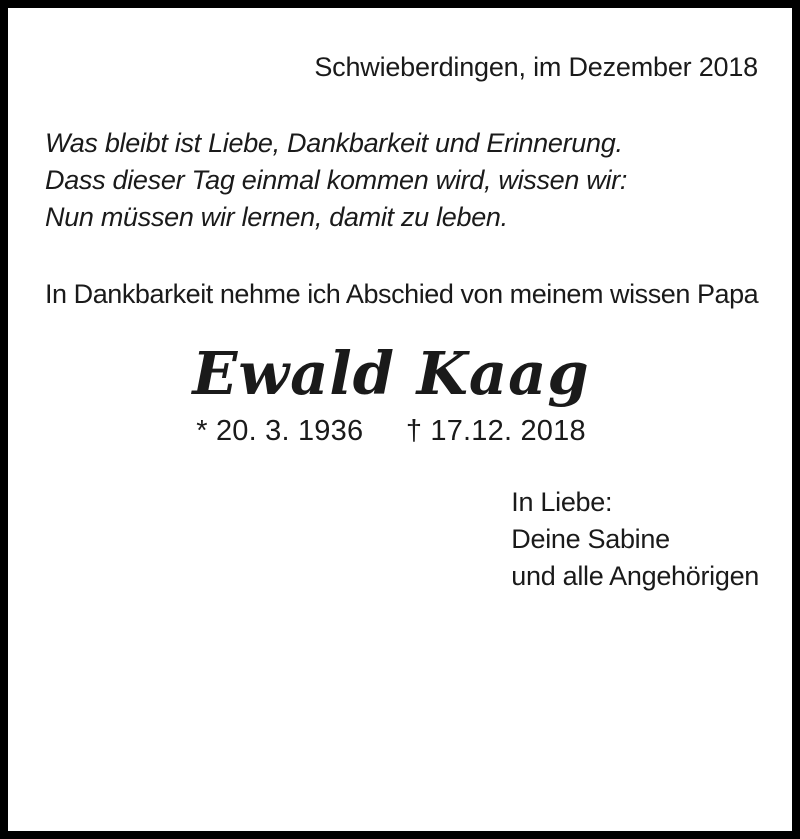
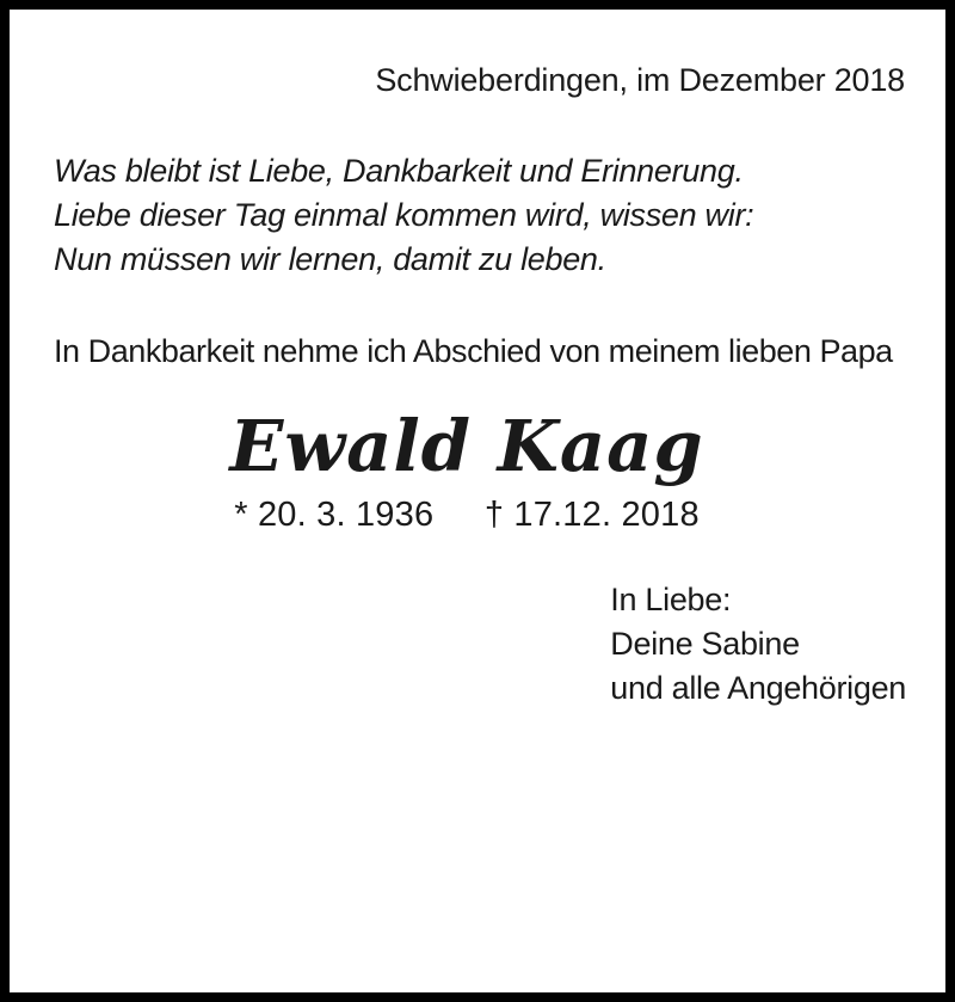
  Schwieberdingen, im Dezember 2018
  Was bleibt ist Liebe, Dankbarkeit und Erinnerung.
- Dass dieser Tag einmal kommen wird, wissen wir:
+ Liebe dieser Tag einmal kommen wird, wissen wir:
  Nun müssen wir lernen, damit zu leben.
- In Dankbarkeit nehme ich Abschied von meinem wissen Papa
+ In Dankbarkeit nehme ich Abschied von meinem lieben Papa
  Ewald Kaag
  * 20. 3. 1936 † 17.12. 2018
  In Liebe:
  Deine Sabine
  und alle Angehörigen
